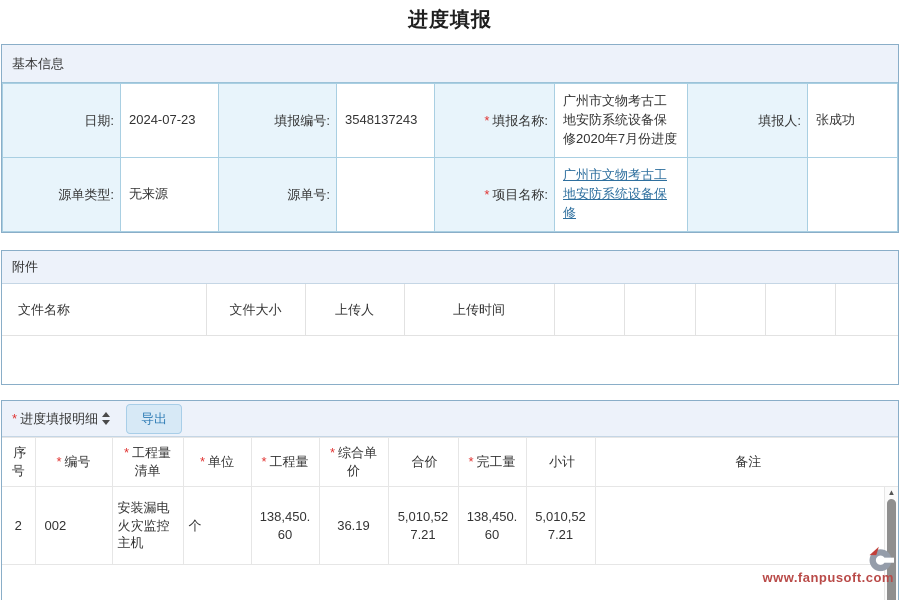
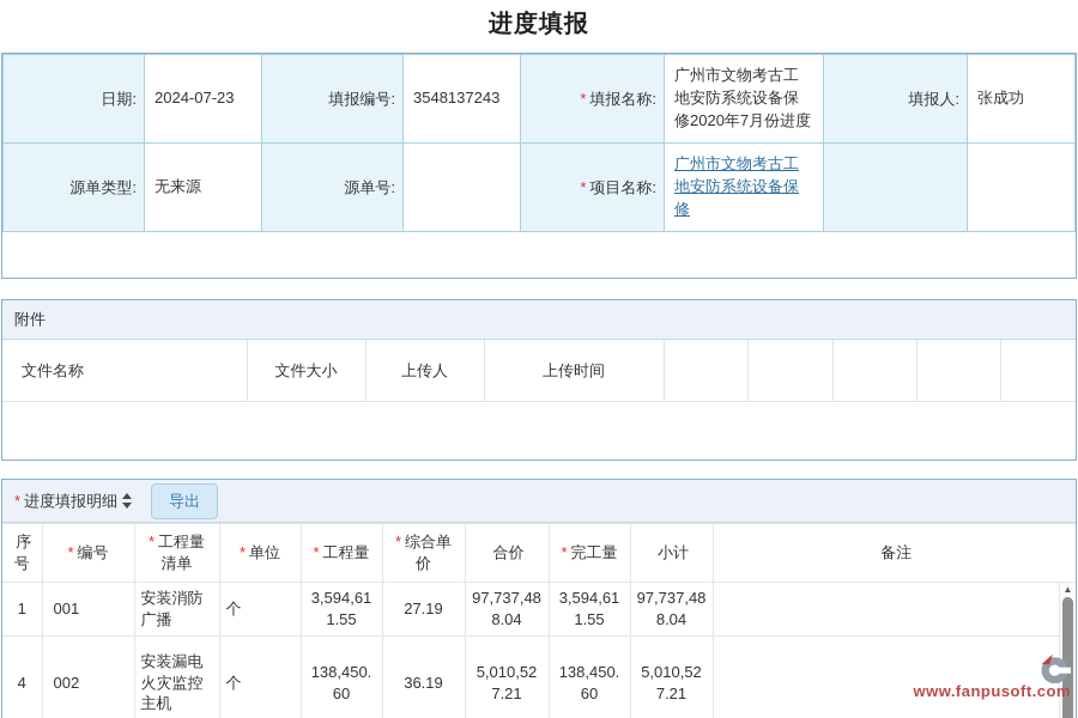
  进度填报
- 基本信息
  日期:	2024-07-23	填报编号:	3548137243	* 填报名称:	广州市文物考古工地安防系统设备保修2020年7月份进度	填报人:	张成功
  源单类型:	无来源	源单号:		* 项目名称:	广州市文物考古工地安防系统设备保修
  附件
  文件名称	文件大小	上传人	上传时间
  *
  进度填报明细
  导出
  序号	* 编号	* 工程量清单	* 单位	* 工程量	* 综合单价	合价	* 完工量	小计	备注
+ 1	001	安装消防广播	个	3,594,611.55	27.19	97,737,488.04	3,594,611.55	97,737,488.04
- 2	002	安装漏电火灾监控主机	个	138,450.60	36.19	5,010,527.21	138,450.60	5,010,527.21
+ 4	002	安装漏电火灾监控主机	个	138,450.60	36.19	5,010,527.21	138,450.60	5,010,527.21
  ▲
  www.fanpusoft.com
